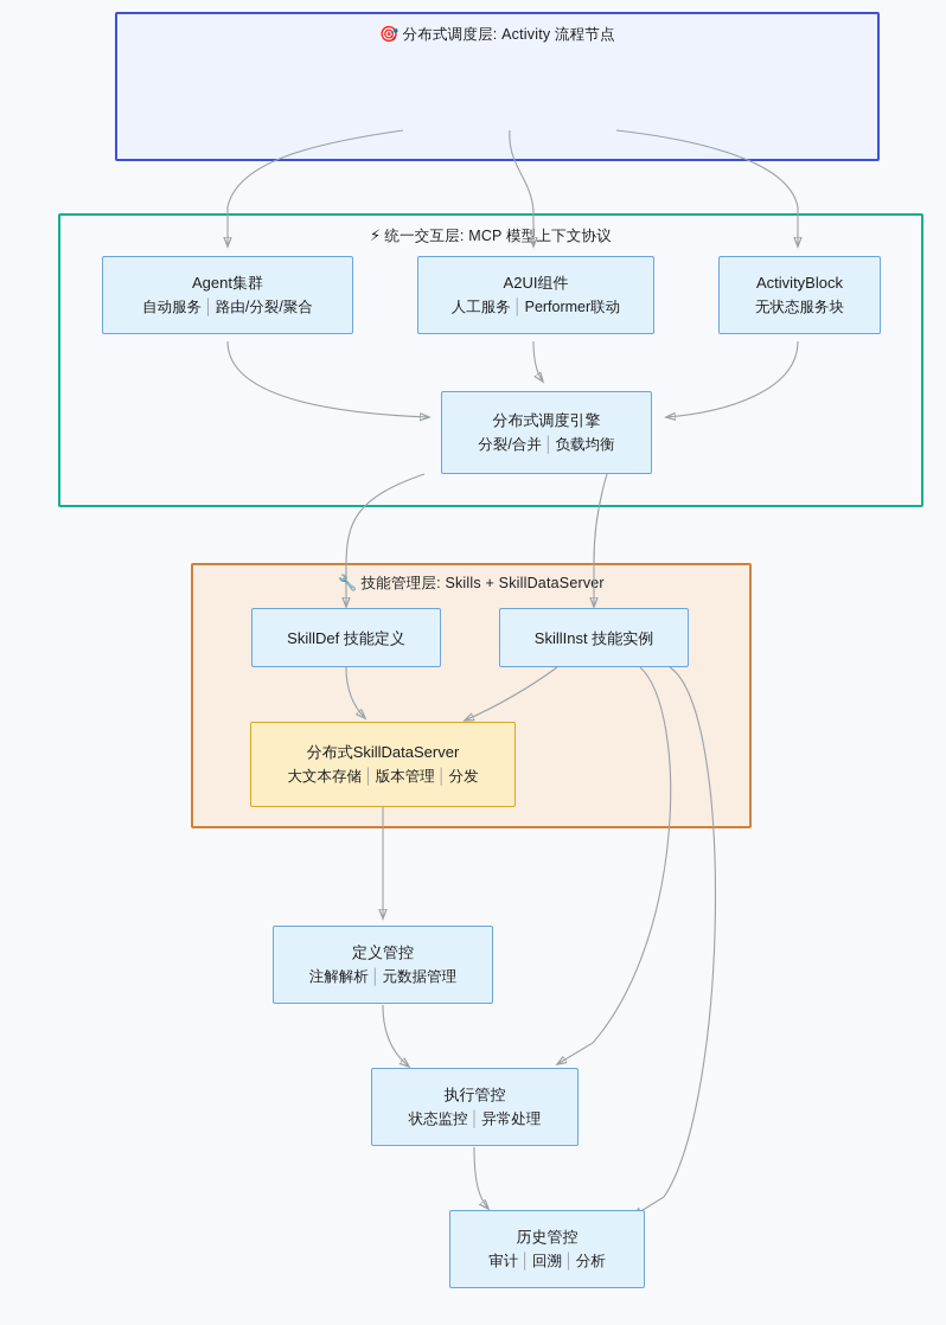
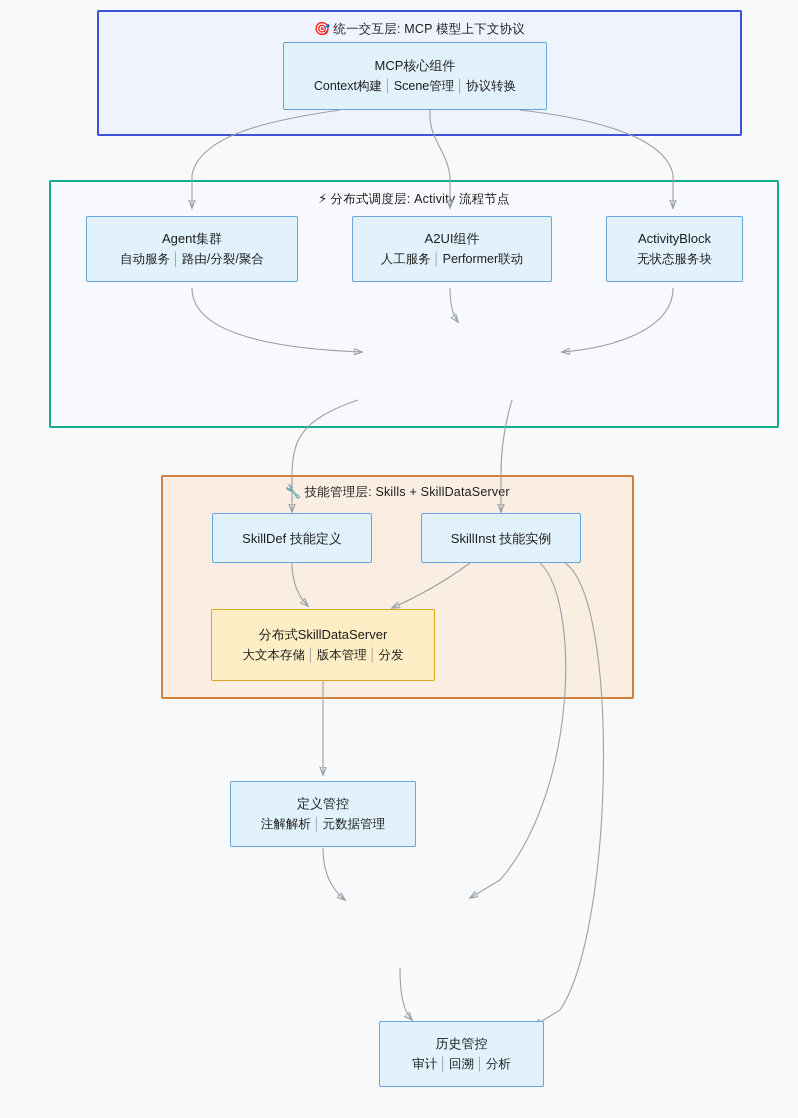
- 🎯 分布式调度层: Activity 流程节点
+ 🎯 统一交互层: MCP 模型上下文协议
+ MCP核心组件
+ Context构建 │ Scene管理 │ 协议转换
- ⚡ 统一交互层: MCP 模型上下文协议
+ ⚡ 分布式调度层: Activity 流程节点
  Agent集群
  自动服务 │ 路由/分裂/聚合
  A2UI组件
  人工服务 │ Performer联动
  ActivityBlock
  无状态服务块
- 分布式调度引擎
- 分裂/合并 │ 负载均衡
  🔧 技能管理层: Skills + SkillDataServer
  SkillDef 技能定义
  SkillInst 技能实例
  分布式SkillDataServer
  大文本存储 │ 版本管理 │ 分发
  定义管控
  注解解析 │ 元数据管理
- 执行管控
- 状态监控 │ 异常处理
  历史管控
  审计 │ 回溯 │ 分析
